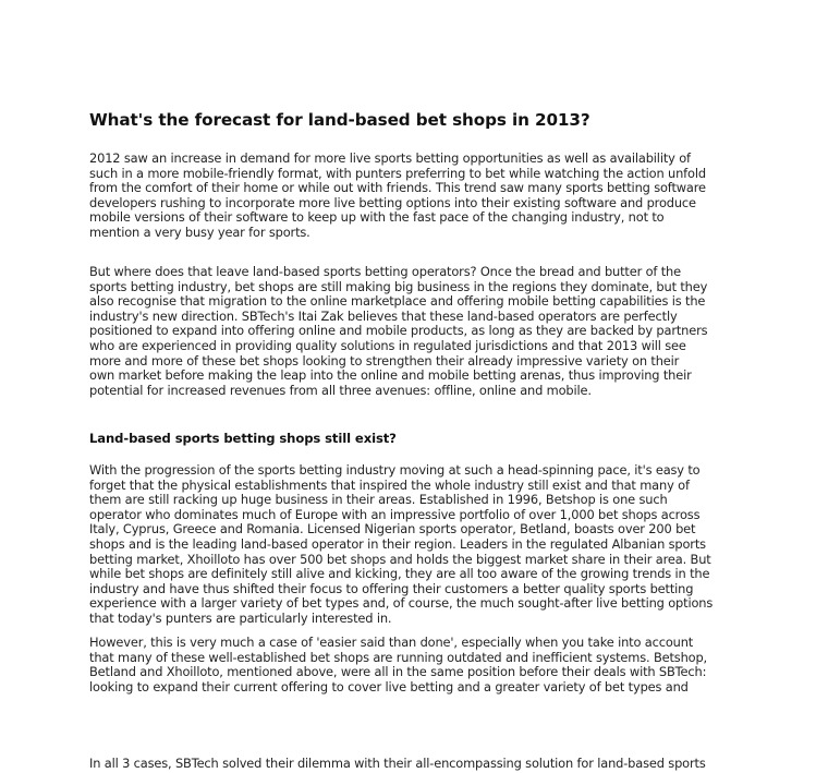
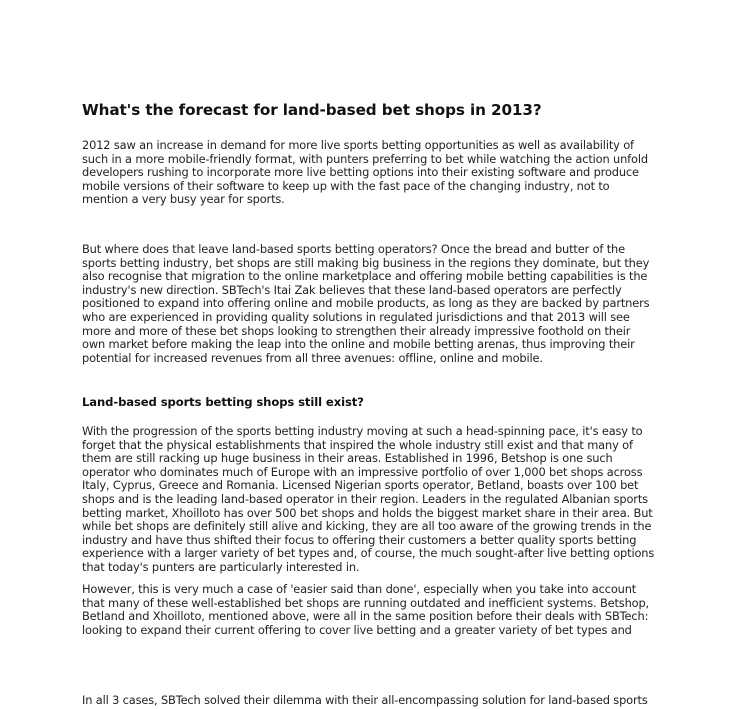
  What's the forecast for land-based bet shops in 2013?
  2012 saw an increase in demand for more live sports betting opportunities as well as availability of
  such in a more mobile-friendly format, with punters preferring to bet while watching the action unfold
- from the comfort of their home or while out with friends. This trend saw many sports betting software
  developers rushing to incorporate more live betting options into their existing software and produce
  mobile versions of their software to keep up with the fast pace of the changing industry, not to
  mention a very busy year for sports.
  But where does that leave land-based sports betting operators? Once the bread and butter of the
  sports betting industry, bet shops are still making big business in the regions they dominate, but they
  also recognise that migration to the online marketplace and offering mobile betting capabilities is the
  industry's new direction. SBTech's Itai Zak believes that these land-based operators are perfectly
  positioned to expand into offering online and mobile products, as long as they are backed by partners
  who are experienced in providing quality solutions in regulated jurisdictions and that 2013 will see
- more and more of these bet shops looking to strengthen their already impressive variety on their
+ more and more of these bet shops looking to strengthen their already impressive foothold on their
  own market before making the leap into the online and mobile betting arenas, thus improving their
  potential for increased revenues from all three avenues: offline, online and mobile.
  Land-based sports betting shops still exist?
  With the progression of the sports betting industry moving at such a head-spinning pace, it's easy to
  forget that the physical establishments that inspired the whole industry still exist and that many of
  them are still racking up huge business in their areas. Established in 1996, Betshop is one such
  operator who dominates much of Europe with an impressive portfolio of over 1,000 bet shops across
- Italy, Cyprus, Greece and Romania. Licensed Nigerian sports operator, Betland, boasts over 200 bet
+ Italy, Cyprus, Greece and Romania. Licensed Nigerian sports operator, Betland, boasts over 100 bet
  shops and is the leading land-based operator in their region. Leaders in the regulated Albanian sports
  betting market, Xhoilloto has over 500 bet shops and holds the biggest market share in their area. But
  while bet shops are definitely still alive and kicking, they are all too aware of the growing trends in the
  industry and have thus shifted their focus to offering their customers a better quality sports betting
  experience with a larger variety of bet types and, of course, the much sought-after live betting options
  that today's punters are particularly interested in.
  However, this is very much a case of 'easier said than done', especially when you take into account
  that many of these well-established bet shops are running outdated and inefficient systems. Betshop,
  Betland and Xhoilloto, mentioned above, were all in the same position before their deals with SBTech:
  looking to expand their current offering to cover live betting and a greater variety of bet types and
  In all 3 cases, SBTech solved their dilemma with their all-encompassing solution for land-based sports
